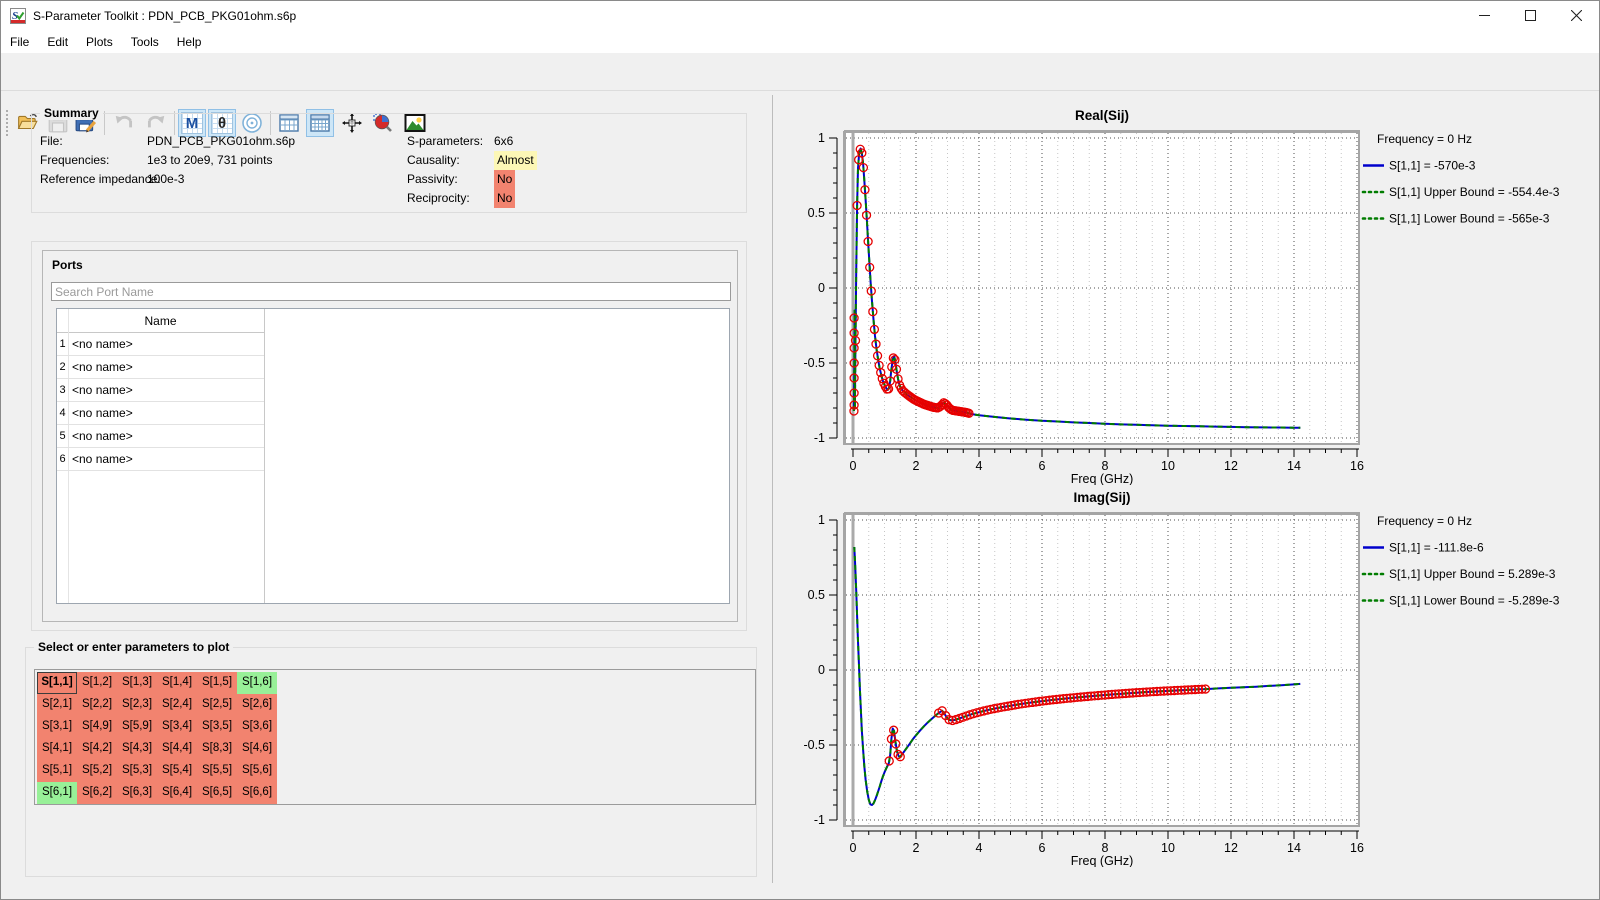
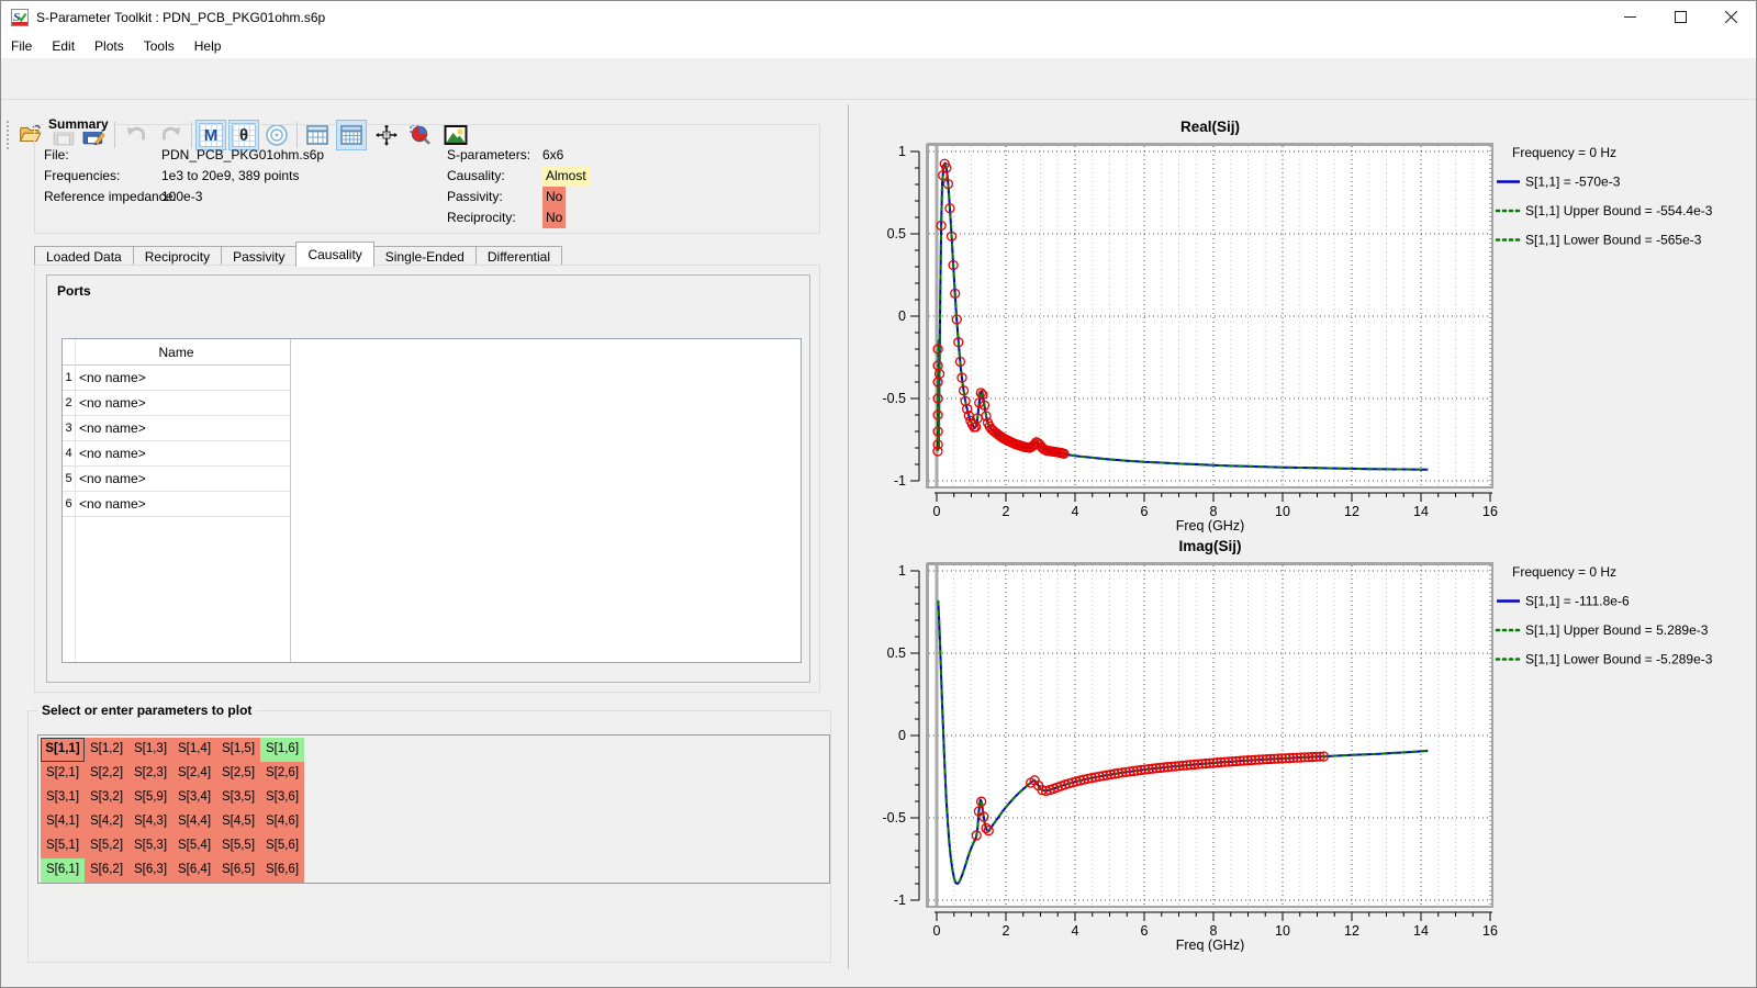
  S
  S-Parameter Toolkit : PDN_PCB_PKG01ohm.s6p
  File Edit Plots Tools Help
  M
  θ
  Summary
  File: PDN_PCB_PKG01ohm.s6p
- Frequencies: 1e3 to 20e9, 731 points
+ Frequencies: 1e3 to 20e9, 389 points
  Reference impedan 100e-3
  S-parameters: 6x6
  Causality: Almost
  Passivity: No
  Reciprocity: No
+ Loaded Data Reciprocity Passivity Causality Single-Ended Differential
  Ports
- Search Port Name
  Name
  1
  <no name>
  2
  <no name>
  3
  <no name>
  4
  <no name>
  5
  <no name>
  6
  <no name>
  Select or enter parameters to plot
  S[1,1]
  S[1,2]
  S[1,3]
  S[1,4]
  S[1,5]
  S[1,6]
  S[2,1]
  S[2,2]
  S[2,3]
  S[2,4]
  S[2,5]
  S[2,6]
  S[3,1]
- S[4,9]
+ S[3,2]
  S[5,9]
  S[3,4]
  S[3,5]
  S[3,6]
  S[4,1]
  S[4,2]
  S[4,3]
  S[4,4]
- S[8,3]
+ S[4,5]
  S[4,6]
  S[5,1]
  S[5,2]
  S[5,3]
  S[5,4]
  S[5,5]
  S[5,6]
  S[6,1]
  S[6,2]
  S[6,3]
  S[6,4]
  S[6,5]
  S[6,6]
  1
  0.5
  0
  -0.5
  -1
  0
  2
  4
  6
  8
  10
  12
  14
  16
  Freq (GHz)
  Real(Sij)
  Frequency = 0 Hz
  S[1,1] = -570e-3
  S[1,1] Upper Bound = -554.4e-3
  S[1,1] Lower Bound = -565e-3
  1
  0.5
  0
  -0.5
  -1
  0
  2
  4
  6
  8
  10
  12
  14
  16
  Freq (GHz)
  Imag(Sij)
  Frequency = 0 Hz
  S[1,1] = -111.8e-6
  S[1,1] Upper Bound = 5.289e-3
  S[1,1] Lower Bound = -5.289e-3
